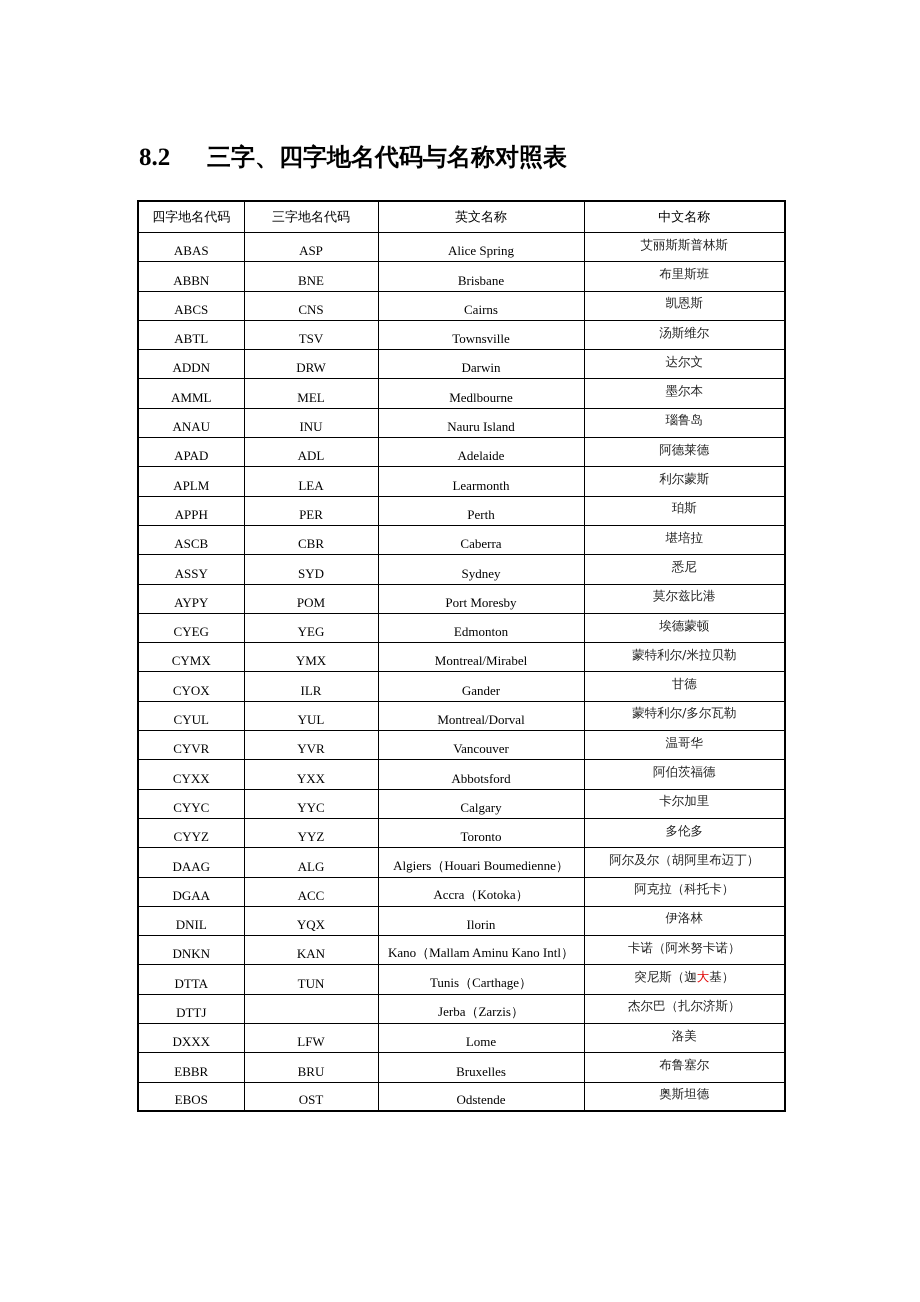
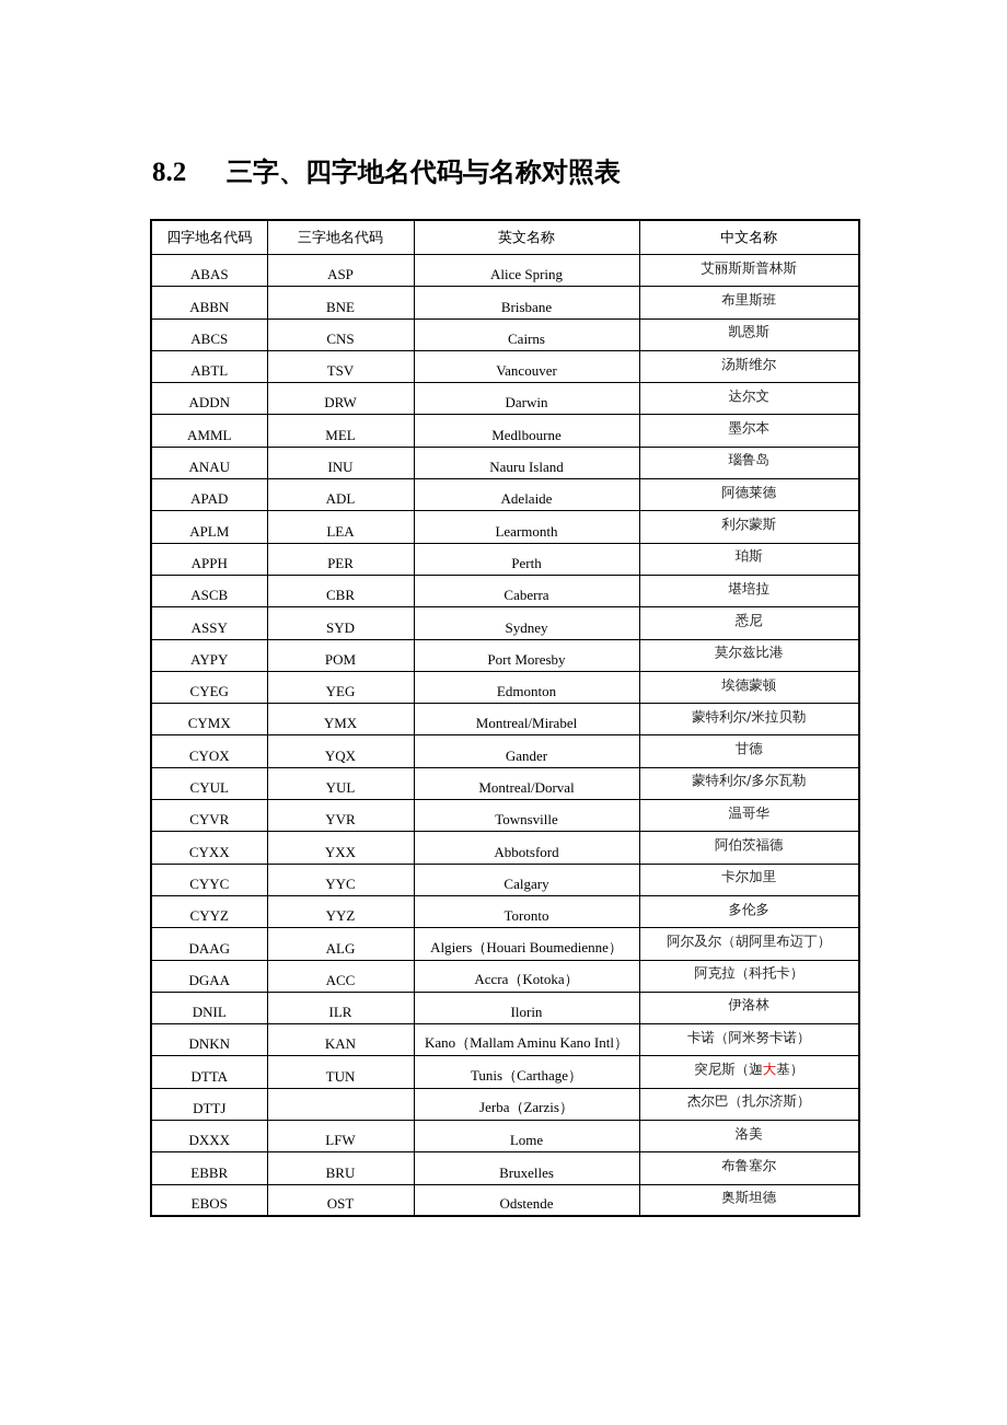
  8.2 三字、四字地名代码与名称对照表
  四字地名代码	三字地名代码	英文名称	中文名称
  ABAS	ASP	Alice Spring	艾丽斯斯普林斯
  ABBN	BNE	Brisbane	布里斯班
  ABCS	CNS	Cairns	凯恩斯
- ABTL	TSV	Townsville	汤斯维尔
+ ABTL	TSV	Vancouver	汤斯维尔
  ADDN	DRW	Darwin	达尔文
  AMML	MEL	Medlbourne	墨尔本
  ANAU	INU	Nauru Island	瑙鲁岛
  APAD	ADL	Adelaide	阿德莱德
  APLM	LEA	Learmonth	利尔蒙斯
  APPH	PER	Perth	珀斯
  ASCB	CBR	Caberra	堪培拉
  ASSY	SYD	Sydney	悉尼
  AYPY	POM	Port Moresby	莫尔兹比港
  CYEG	YEG	Edmonton	埃德蒙顿
  CYMX	YMX	Montreal/Mirabel	蒙特利尔/米拉贝勒
- CYOX	ILR	Gander	甘德
+ CYOX	YQX	Gander	甘德
  CYUL	YUL	Montreal/Dorval	蒙特利尔/多尔瓦勒
- CYVR	YVR	Vancouver	温哥华
+ CYVR	YVR	Townsville	温哥华
  CYXX	YXX	Abbotsford	阿伯茨福德
  CYYC	YYC	Calgary	卡尔加里
  CYYZ	YYZ	Toronto	多伦多
  DAAG	ALG	Algiers（Houari Boumedienne）	阿尔及尔（胡阿里布迈丁）
  DGAA	ACC	Accra（Kotoka）	阿克拉（科托卡）
- DNIL	YQX	Ilorin	伊洛林
+ DNIL	ILR	Ilorin	伊洛林
  DNKN	KAN	Kano（Mallam Aminu Kano Intl）	卡诺（阿米努卡诺）
  DTTA	TUN	Tunis（Carthage）	突尼斯（迦大基）
  DTTJ		Jerba（Zarzis）	杰尔巴（扎尔济斯）
  DXXX	LFW	Lome	洛美
  EBBR	BRU	Bruxelles	布鲁塞尔
  EBOS	OST	Odstende	奥斯坦德
